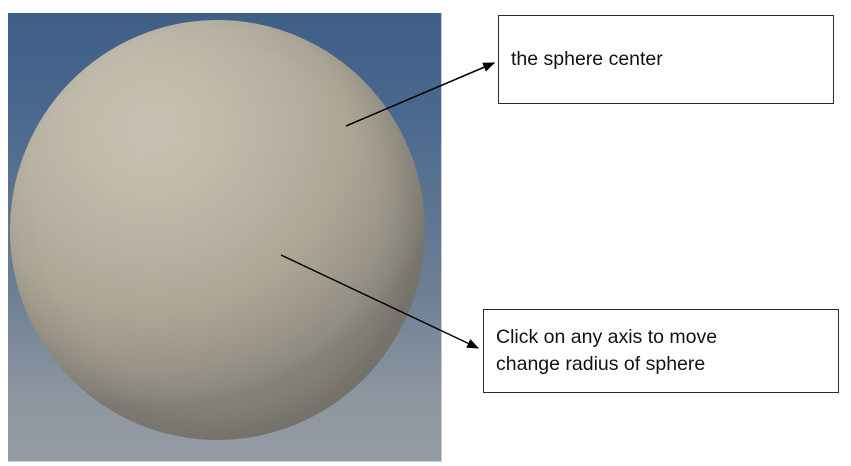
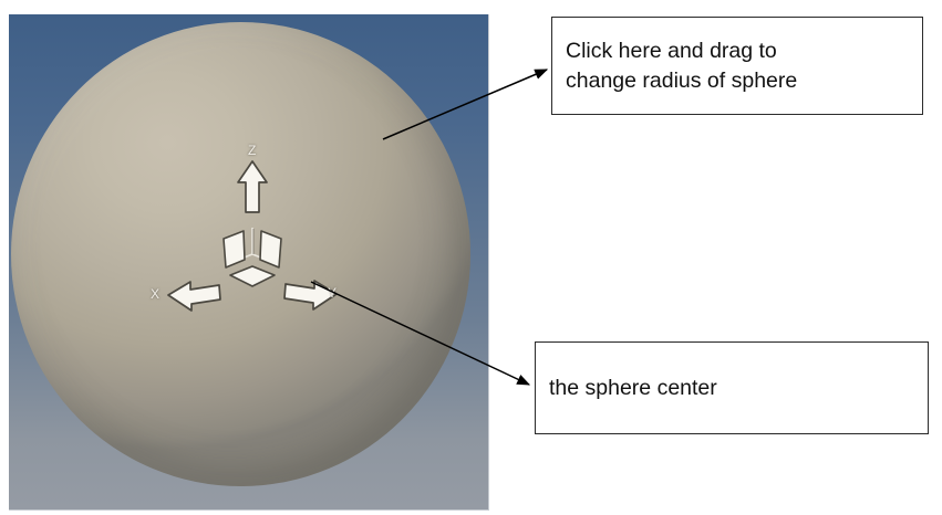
+ Z
+ X
+ Y
+ Click here and drag to
- the sphere center
+ change radius of sphere
- Click on any axis to move
- change radius of sphere
+ the sphere center
